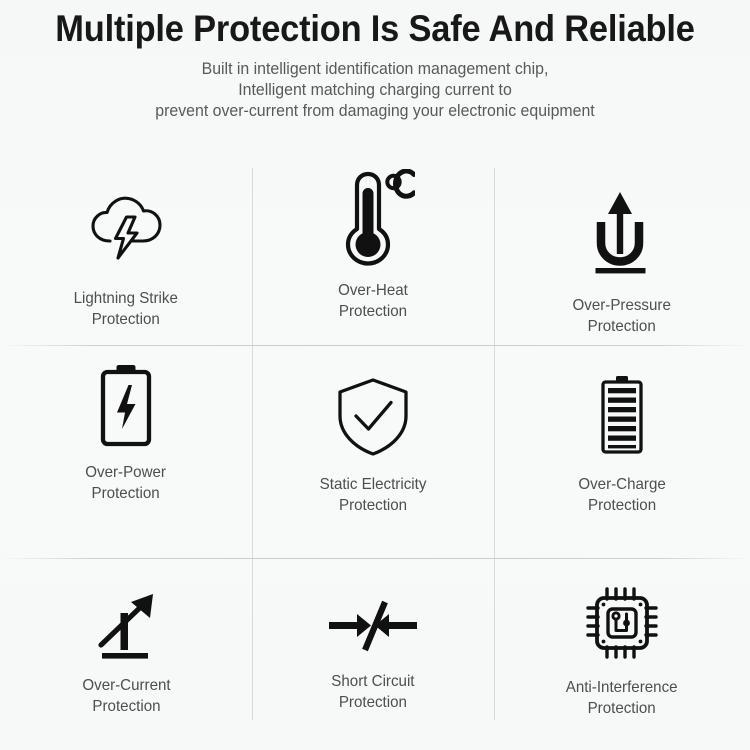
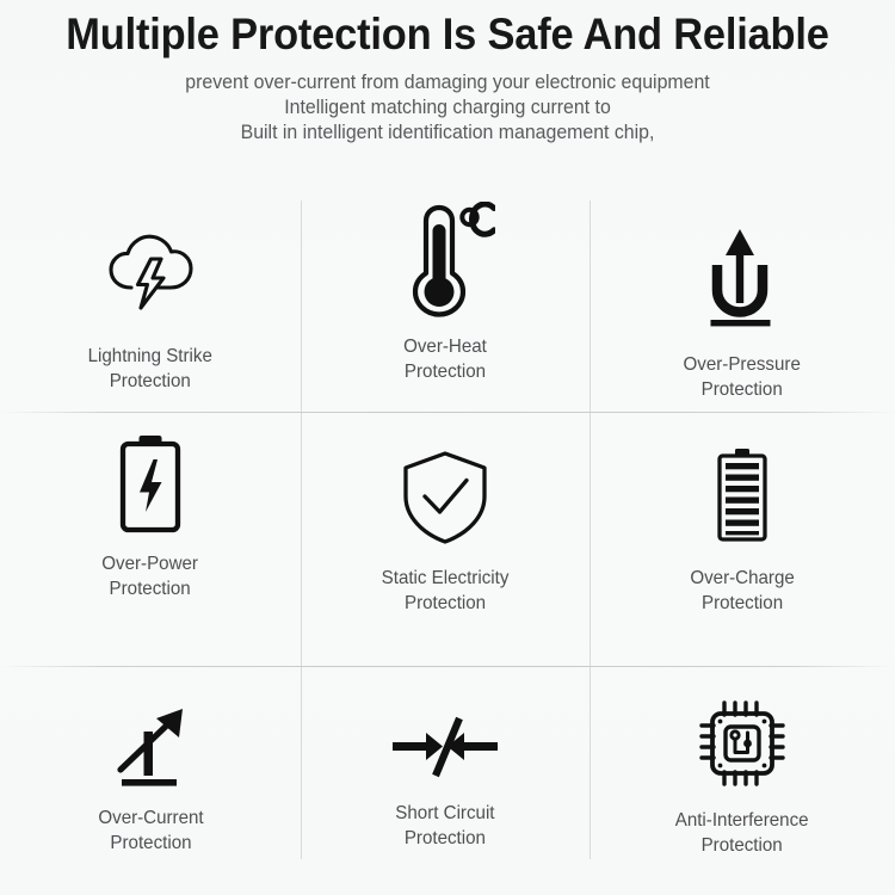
  Multiple Protection Is Safe And Reliable
- Built in intelligent identification management chip,
+ prevent over-current from damaging your electronic equipment
  Intelligent matching charging current to
- prevent over-current from damaging your electronic equipment
+ Built in intelligent identification management chip,
  Lightning Strike
  Protection
  Over-Heat
  Protection
  Over-Pressure
  Protection
  Over-Power
  Protection
  Static Electricity
  Protection
  Over-Charge
  Protection
  Over-Current
  Protection
  Short Circuit
  Protection
  Anti-Interference
  Protection
